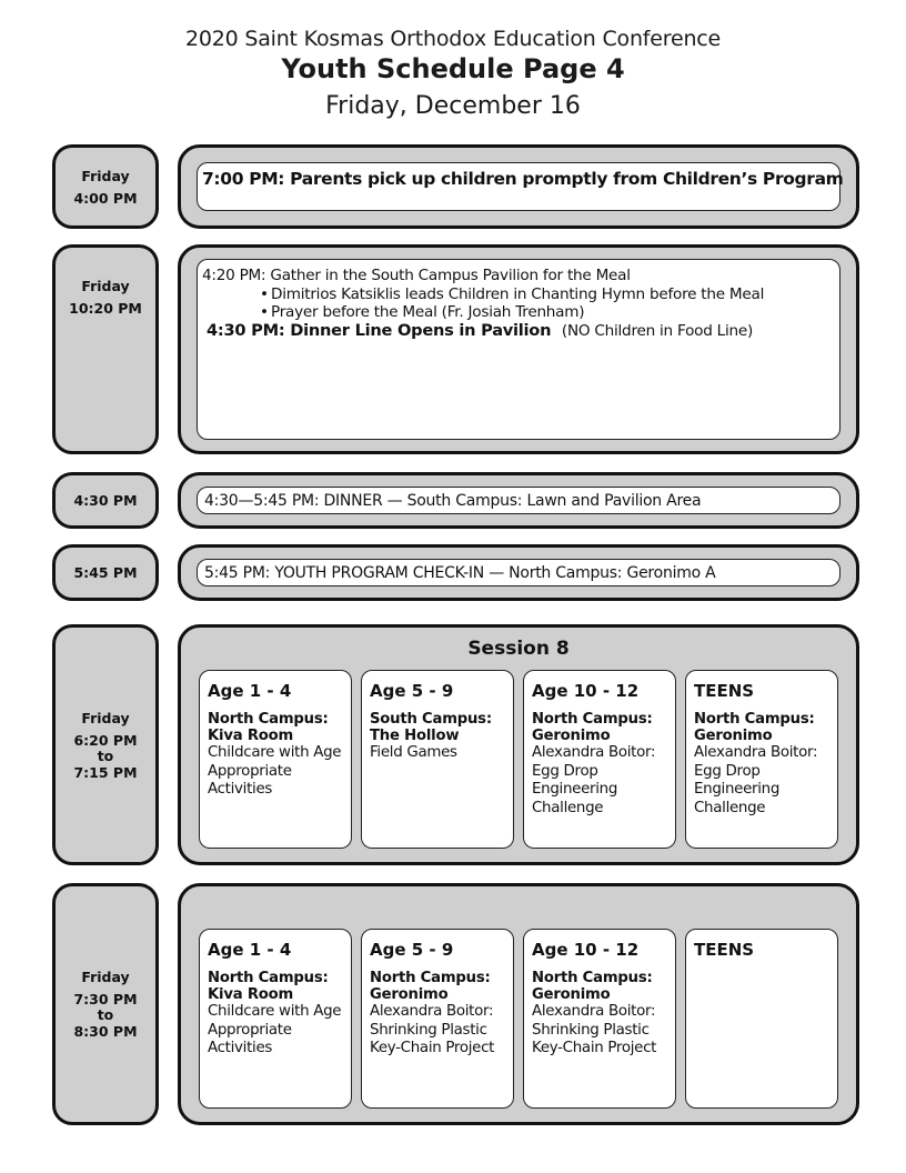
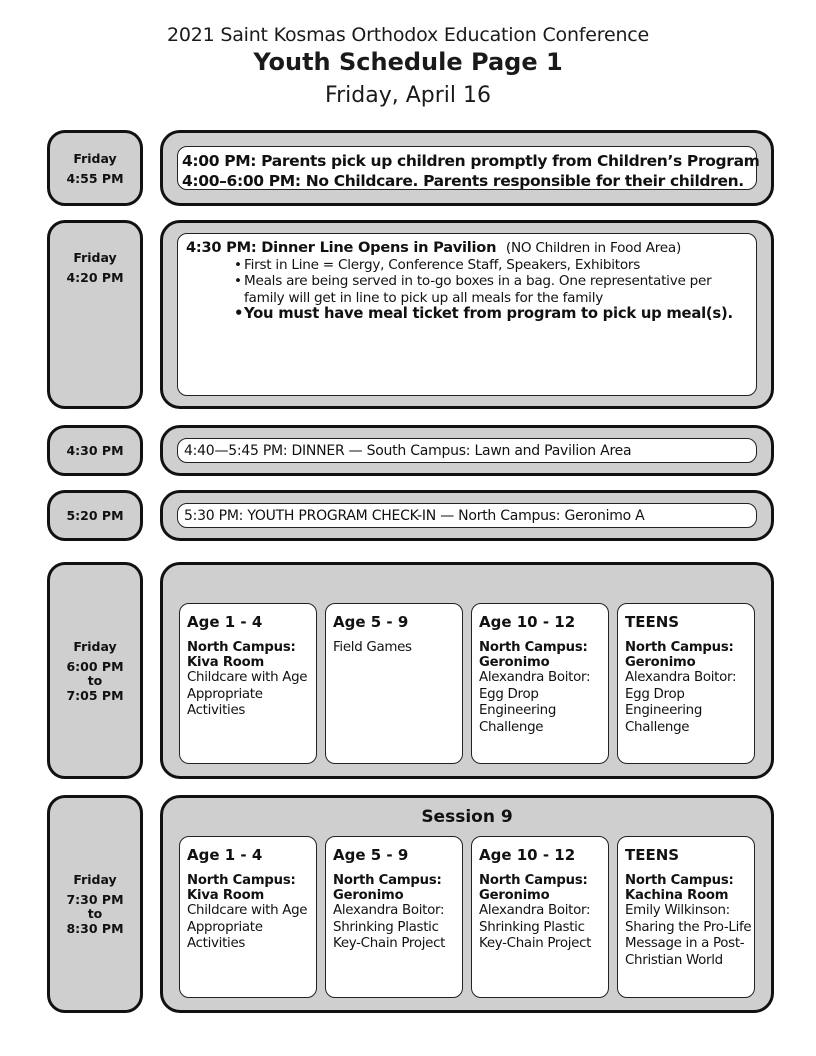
- 2020 Saint Kosmas Orthodox Education Conference
+ 2021 Saint Kosmas Orthodox Education Conference
- Youth Schedule Page 4
+ Youth Schedule Page 1
- Friday, December 16
+ Friday, April 16
  Friday
- 4:00 PM
+ 4:55 PM
- 7:00 PM: Parents pick up children promptly from Children’s Program
+ 4:00 PM: Parents pick up children promptly from Children’s Program
+ 4:00–6:00 PM: No Childcare. Parents responsible for their children.
  Friday
- 10:20 PM
+ 4:20 PM
- 4:20 PM: Gather in the South Campus Pavilion for the Meal
- Dimitrios Katsiklis leads Children in Chanting Hymn before the Meal
- Prayer before the Meal (Fr. Josiah Trenham)
- 4:30 PM: Dinner Line Opens in Pavilion (NO Children in Food Line)
+ 4:30 PM: Dinner Line Opens in Pavilion (NO Children in Food Area)
+ First in Line = Clergy, Conference Staff, Speakers, Exhibitors
+ Meals are being served in to-go boxes in a bag. One representative per family will get in line to pick up all meals for the family
+ You must have meal ticket from program to pick up meal(s).
  4:30 PM
- 4:30—5:45 PM: DINNER — South Campus: Lawn and Pavilion Area
+ 4:40—5:45 PM: DINNER — South Campus: Lawn and Pavilion Area
- 5:45 PM
+ 5:20 PM
- 5:45 PM: YOUTH PROGRAM CHECK-IN — North Campus: Geronimo A
+ 5:30 PM: YOUTH PROGRAM CHECK-IN — North Campus: Geronimo A
  Friday
- 6:20 PM
+ 6:00 PM
  to
- 7:15 PM
+ 7:05 PM
- Session 8
  Age 1 - 4
  North Campus: Kiva Room
  Childcare with Age Appropriate Activities
  Age 5 - 9
- South Campus: The Hollow
  Field Games
  Age 10 - 12
  North Campus: Geronimo
  Alexandra Boitor: Egg Drop Engineering Challenge
  TEENS
  North Campus: Geronimo
  Alexandra Boitor: Egg Drop Engineering Challenge
  Friday
  7:30 PM
  to
  8:30 PM
+ Session 9
  Age 1 - 4
  North Campus: Kiva Room
  Childcare with Age Appropriate Activities
  Age 5 - 9
  North Campus: Geronimo
  Alexandra Boitor: Shrinking Plastic Key-Chain Project
  Age 10 - 12
  North Campus: Geronimo
  Alexandra Boitor: Shrinking Plastic Key-Chain Project
  TEENS
+ North Campus: Kachina Room
+ Emily Wilkinson: Sharing the Pro-Life Message in a Post-Christian World
